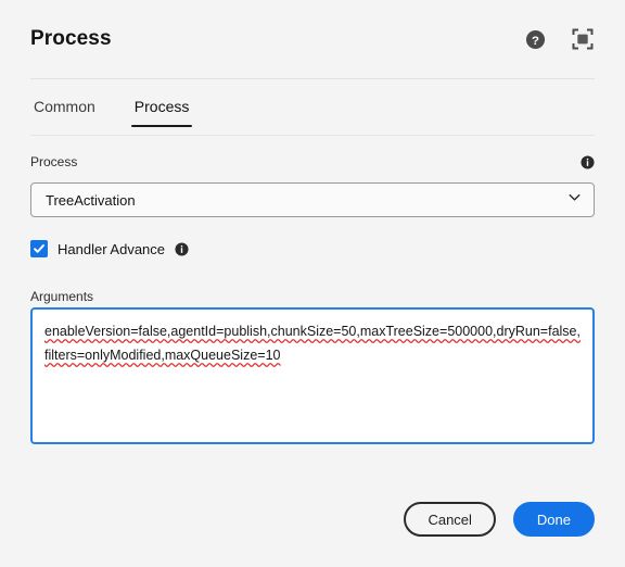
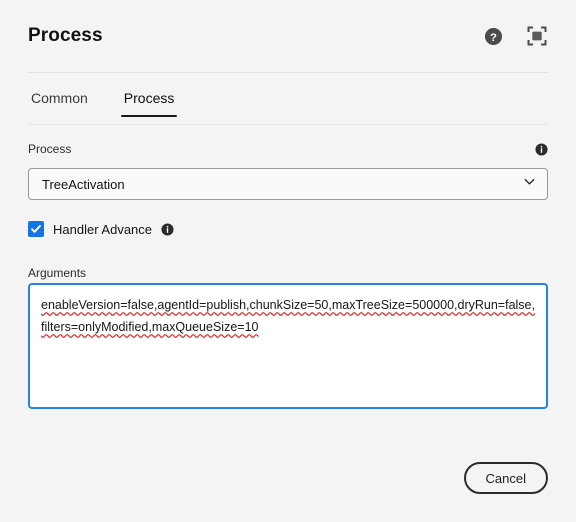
  Process
  ?
  Common
  Process
  Process
  TreeActivation
  Handler Advance
  Arguments
  enableVersion=false,agentId=publish,chunkSize=50,maxTreeSize=500000,dryRun=false,filters=onlyModified,maxQueueSize=10
  Cancel
- Done
